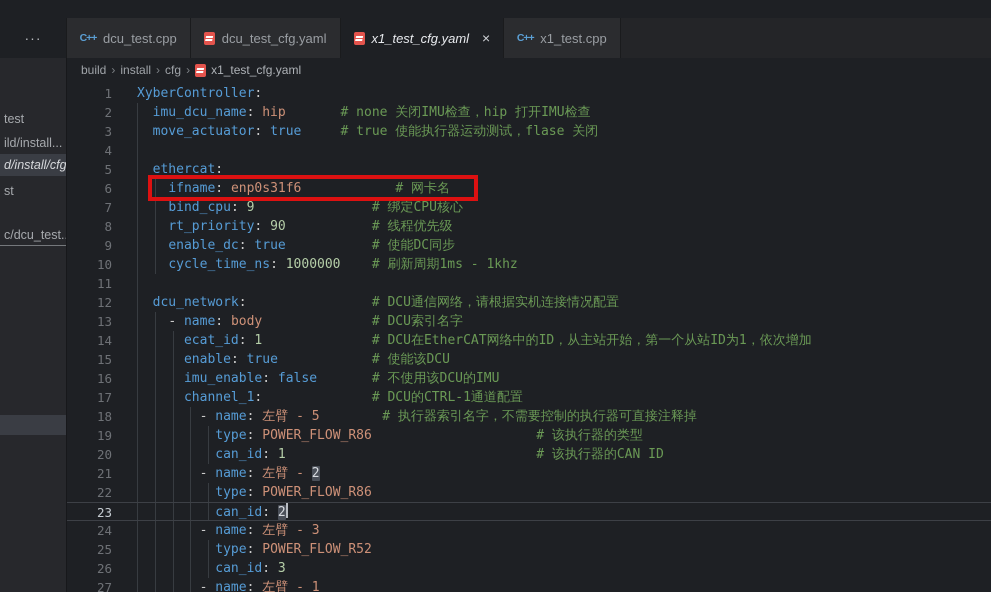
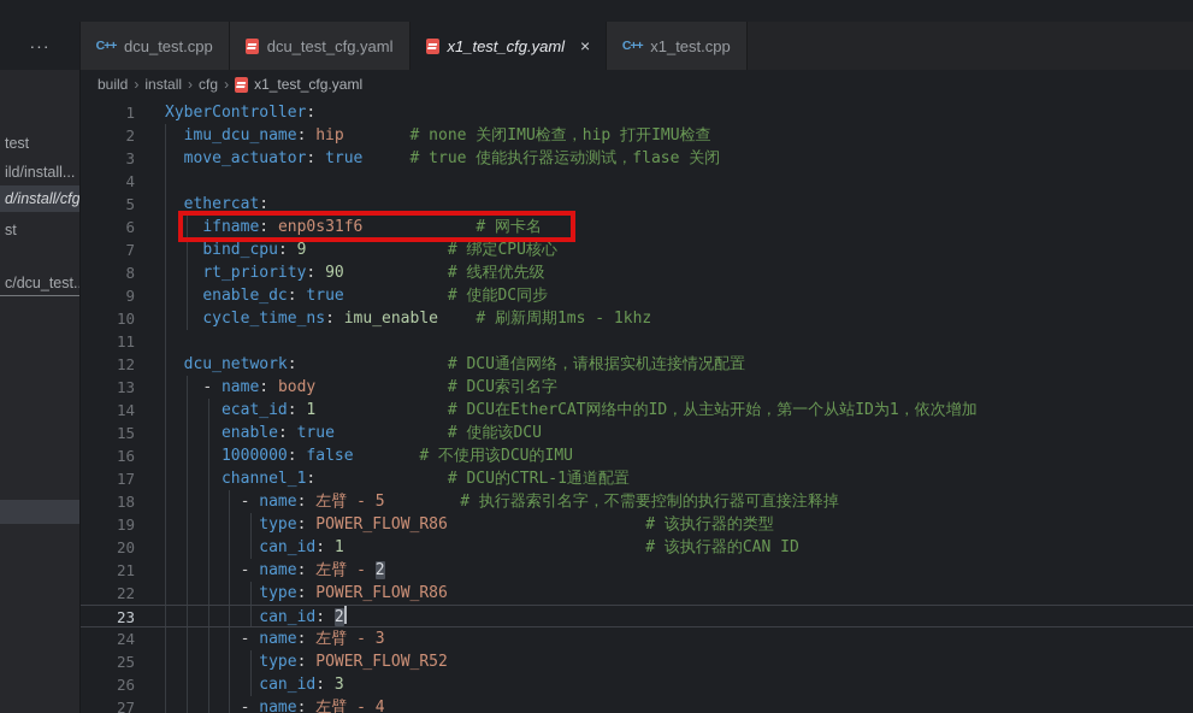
  ···
  C++
  dcu_test.cpp
  dcu_test_cfg.yaml
  x1_test_cfg.yaml
  ×
  C++
  x1_test.cpp
  test
  ild/install...
  d/install/cfg
  st
  c/dcu_test.
  build
  ›
  install
  ›
  cfg
  ›
  x1_test_cfg.yaml
  1
  XyberController:
  2
  imu_dcu_name: hip # none 关闭IMU检查，hip 打开IMU检查
  3
  move_actuator: true # true 使能执行器运动测试，flase 关闭
  4
  5
  ethercat:
  6
  ifname: enp0s31f6 # 网卡名
  7
  bind_cpu: 9 # 绑定CPU核心
  8
  rt_priority: 90 # 线程优先级
  9
  enable_dc: true # 使能DC同步
  10
- cycle_time_ns: 1000000 # 刷新周期1ms - 1khz
+ cycle_time_ns: imu_enable # 刷新周期1ms - 1khz
  11
  12
  dcu_network: # DCU通信网络，请根据实机连接情况配置
  13
  - name: body # DCU索引名字
  14
  ecat_id: 1 # DCU在EtherCAT网络中的ID，从主站开始，第一个从站ID为1，依次增加
  15
  enable: true # 使能该DCU
  16
- imu_enable: false # 不使用该DCU的IMU
+ 1000000: false # 不使用该DCU的IMU
  17
  channel_1: # DCU的CTRL-1通道配置
  18
  - name: 左臂 - 5 # 执行器索引名字，不需要控制的执行器可直接注释掉
  19
  type: POWER_FLOW_R86 # 该执行器的类型
  20
  can_id: 1 # 该执行器的CAN ID
  21
  - name: 左臂 - 2
  22
  type: POWER_FLOW_R86
  23
  can_id: 2
  24
  - name: 左臂 - 3
  25
  type: POWER_FLOW_R52
  26
  can_id: 3
  27
- - name: 左臂 - 1
+ - name: 左臂 - 4
